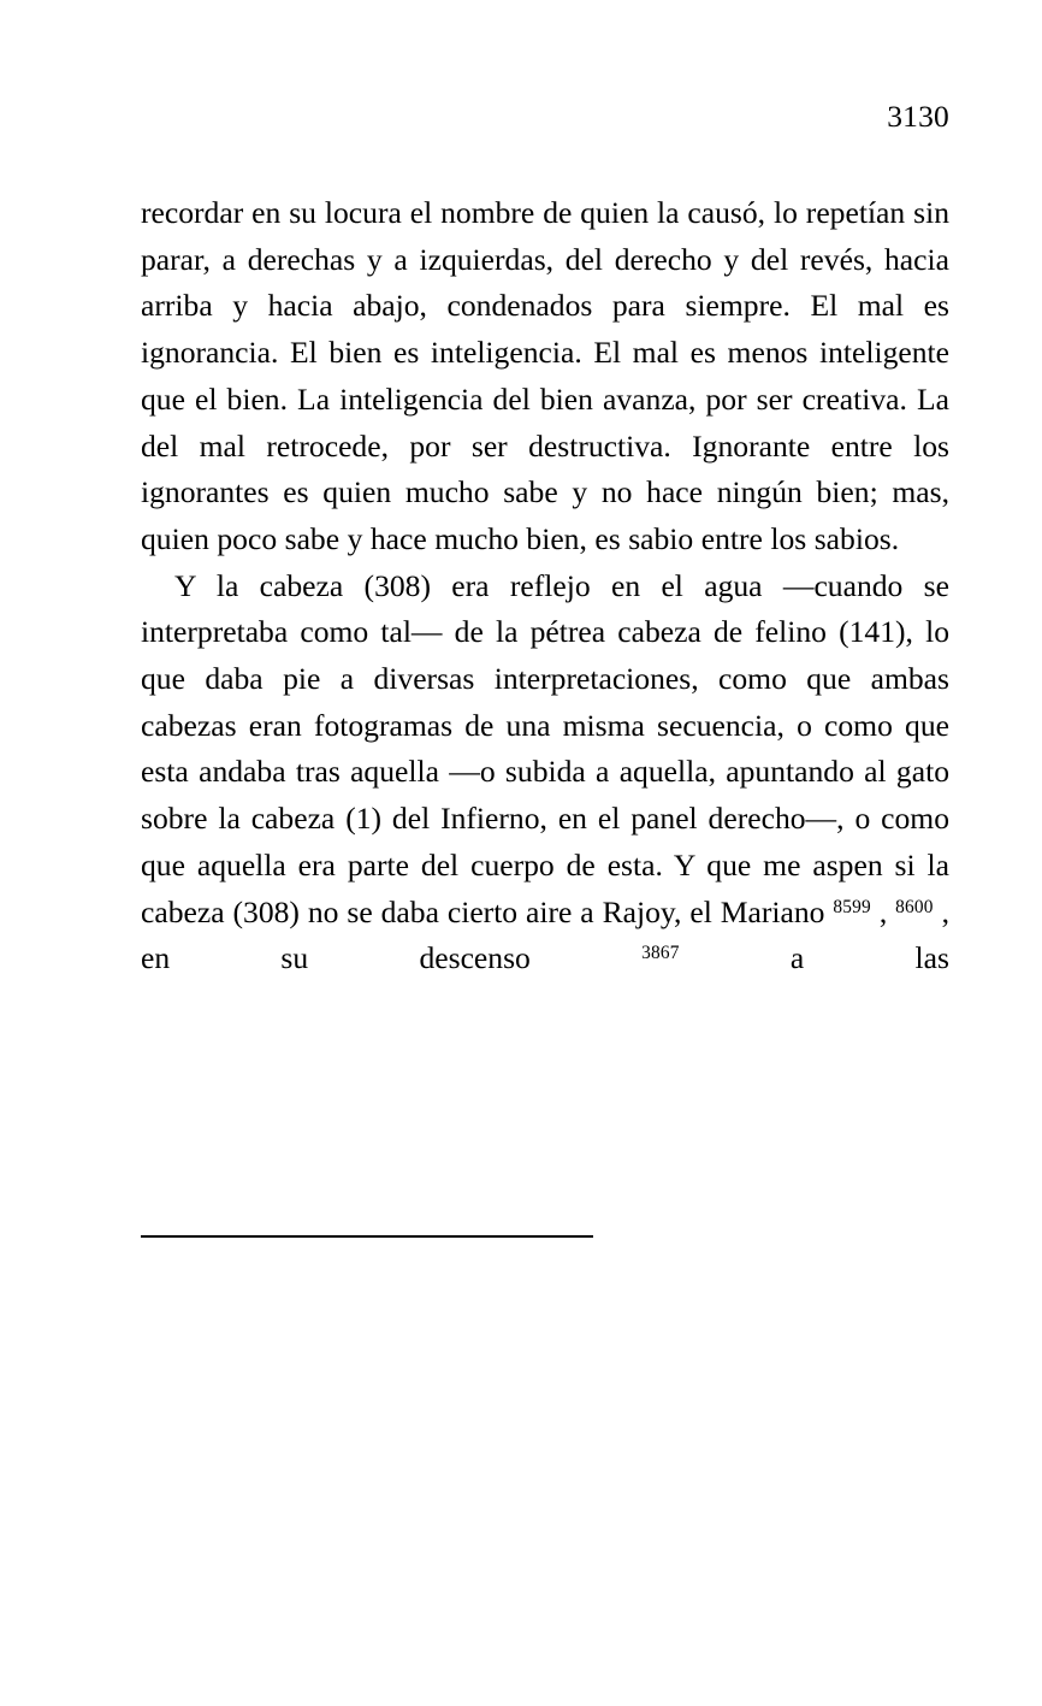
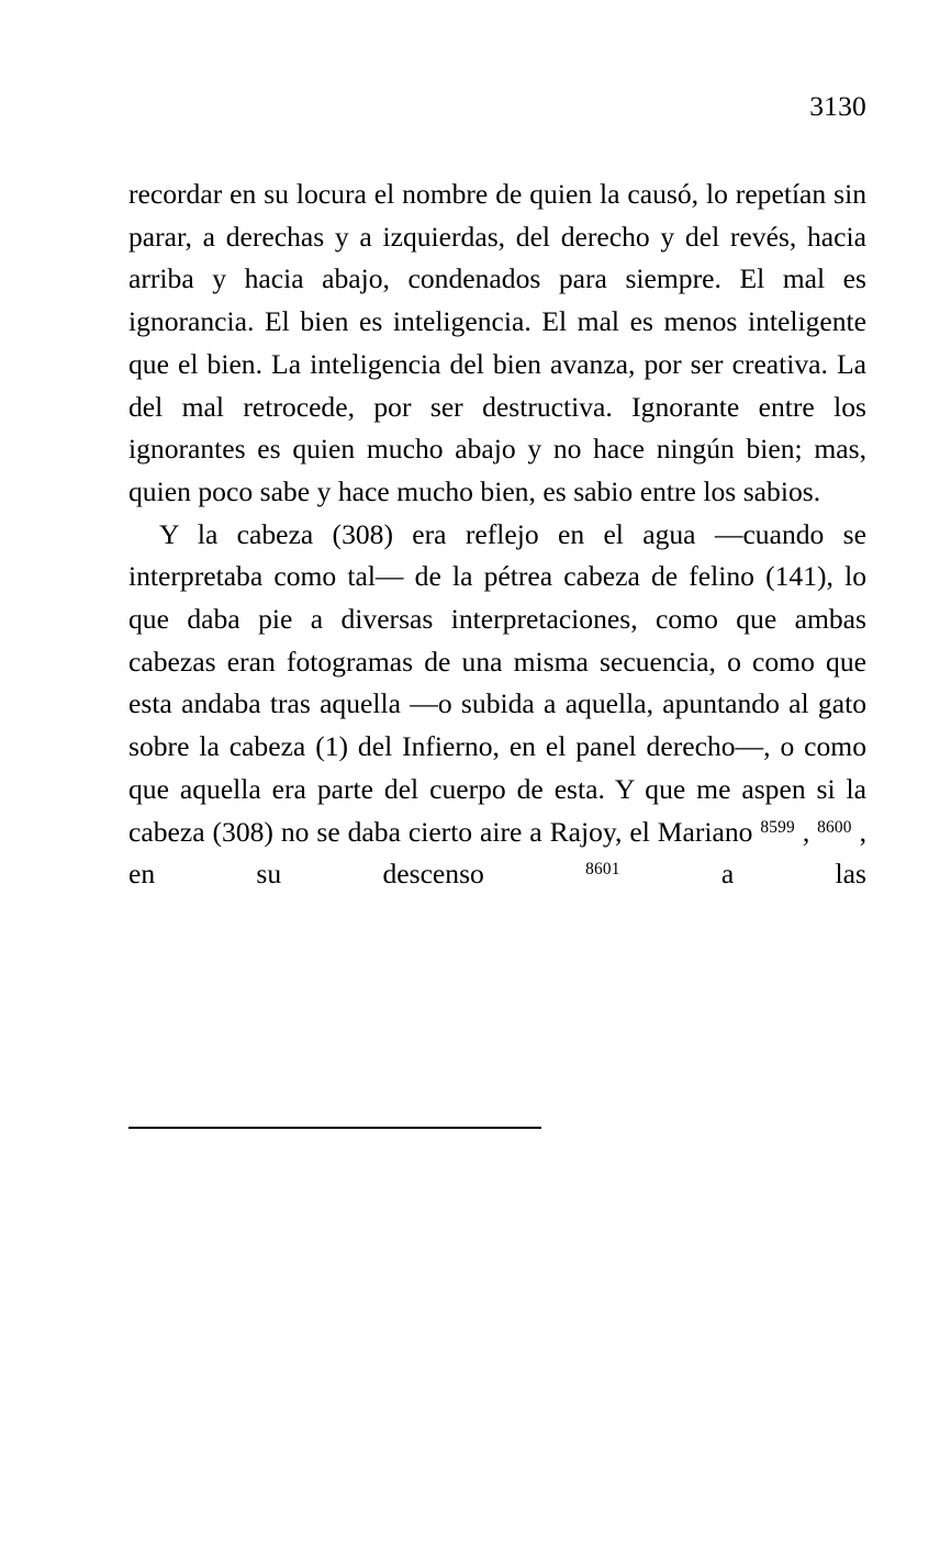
  3130
- recordar en su locura el nombre de quien la causó, lo repetían sin parar, a derechas y a izquierdas, del derecho y del revés, hacia arriba y hacia abajo, condenados para siempre. El mal es ignorancia. El bien es inteligencia. El mal es menos inteligente que el bien. La inteligencia del bien avanza, por ser creativa. La del mal retrocede, por ser destructiva. Ignorante entre los ignorantes es quien mucho sabe y no hace ningún bien; mas, quien poco sabe y hace mucho bien, es sabio entre los sabios.
+ recordar en su locura el nombre de quien la causó, lo repetían sin parar, a derechas y a izquierdas, del derecho y del revés, hacia arriba y hacia abajo, condenados para siempre. El mal es ignorancia. El bien es inteligencia. El mal es menos inteligente que el bien. La inteligencia del bien avanza, por ser creativa. La del mal retrocede, por ser destructiva. Ignorante entre los ignorantes es quien mucho abajo y no hace ningún bien; mas, quien poco sabe y hace mucho bien, es sabio entre los sabios.
- Y la cabeza (308) era reflejo en el agua —cuando se interpretaba como tal— de la pétrea cabeza de felino (141), lo que daba pie a diversas interpretaciones, como que ambas cabezas eran fotogramas de una misma secuencia, o como que esta andaba tras aquella —o subida a aquella, apuntando al gato sobre la cabeza (1) del Infierno, en el panel derecho—, o como que aquella era parte del cuerpo de esta. Y que me aspen si la cabeza (308) no se daba cierto aire a Rajoy, el Mariano 8599 , 8600 , en su descenso 3867 a las
+ Y la cabeza (308) era reflejo en el agua —cuando se interpretaba como tal— de la pétrea cabeza de felino (141), lo que daba pie a diversas interpretaciones, como que ambas cabezas eran fotogramas de una misma secuencia, o como que esta andaba tras aquella —o subida a aquella, apuntando al gato sobre la cabeza (1) del Infierno, en el panel derecho—, o como que aquella era parte del cuerpo de esta. Y que me aspen si la cabeza (308) no se daba cierto aire a Rajoy, el Mariano 8599 , 8600 , en su descenso 8601 a las
